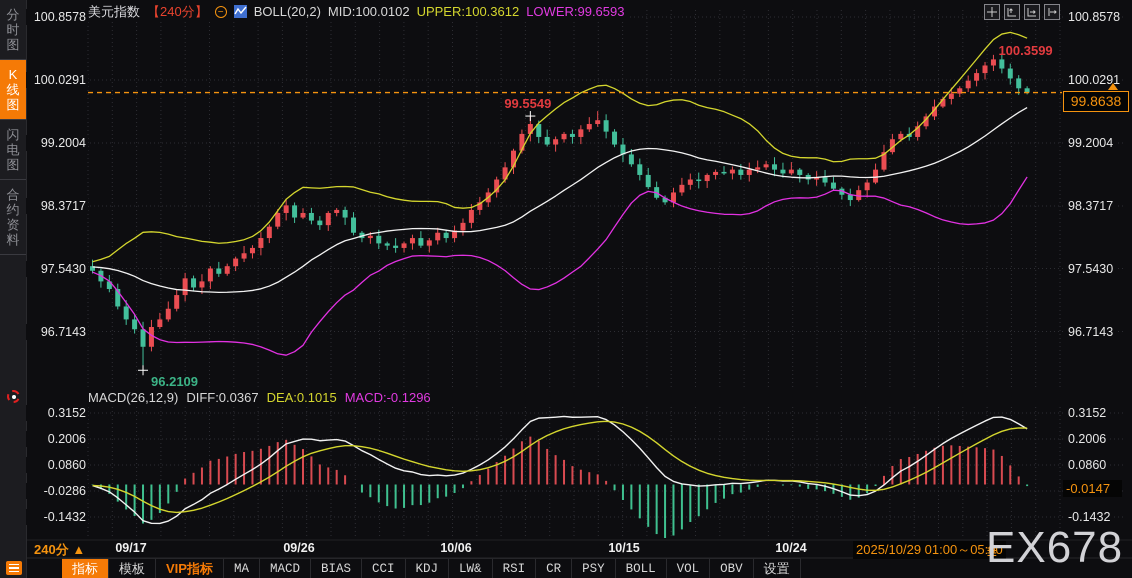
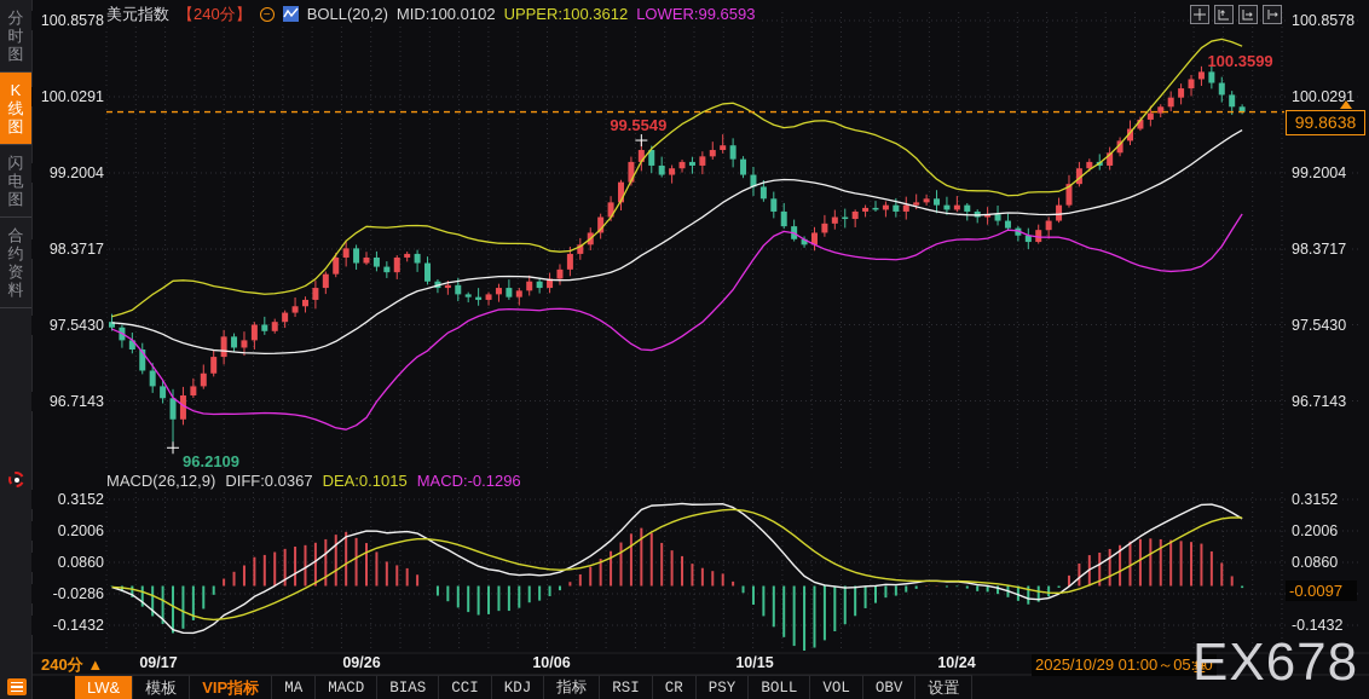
  分
  时
  图
  K
  线
  图
  闪
  电
  图
  合
  约
  资
  料
  美元指数
  【240分】
  −
  BOLL(20,2)
  MID:100.0102
  UPPER:100.3612
  LOWER:99.6593
  100.8578
  100.0291
  99.2004
  98.3717
  97.5430
  96.7143
  100.8578
  100.0291
  99.2004
  98.3717
  97.5430
  96.7143
  0.3152
  0.2006
  0.0860
  -0.0286
  -0.1432
  0.3152
  0.2006
  0.0860
  -0.1432
  MACD(26,12,9)
  DIFF:0.0367
  DEA:0.1015
  MACD:-0.1296
  100.3599
  99.5549
  96.2109
  99.8638
- -0.0147
+ -0.0097
  240分 ▲
  09/17
  09/26
  10/06
  10/15
  10/24
  2025/10/29 01:00～05:00
  ≣
- 指标
+ LW&
  模板
  VIP指标
  MA
  MACD
  BIAS
  CCI
  KDJ
- LW&
+ 指标
  RSI
  CR
  PSY
  BOLL
  VOL
  OBV
  设置
  EX678
